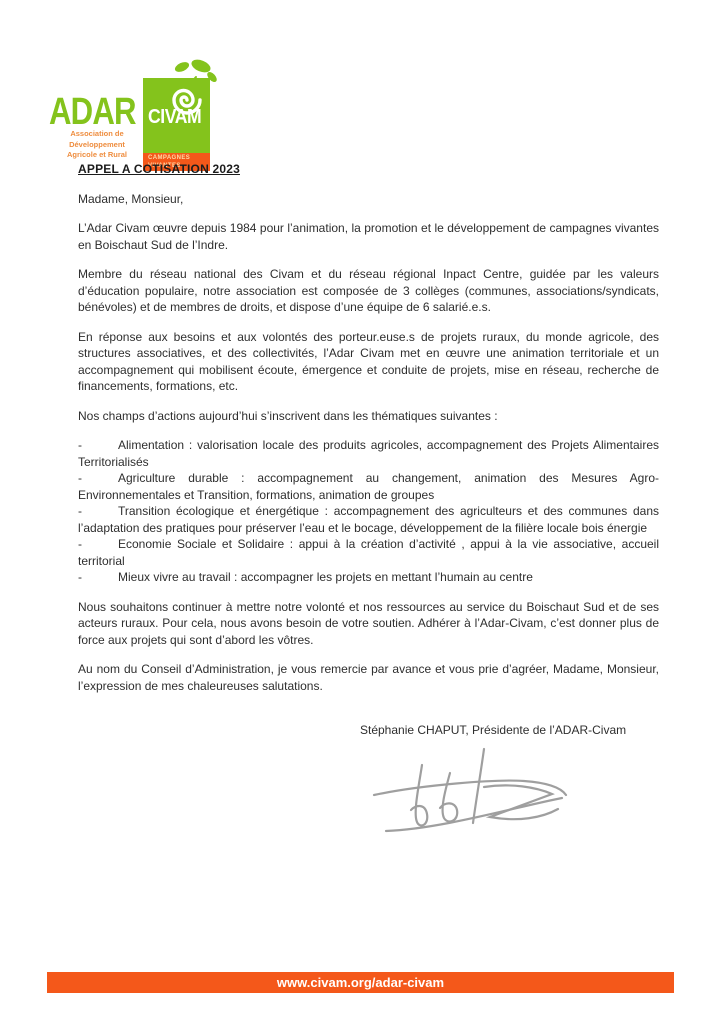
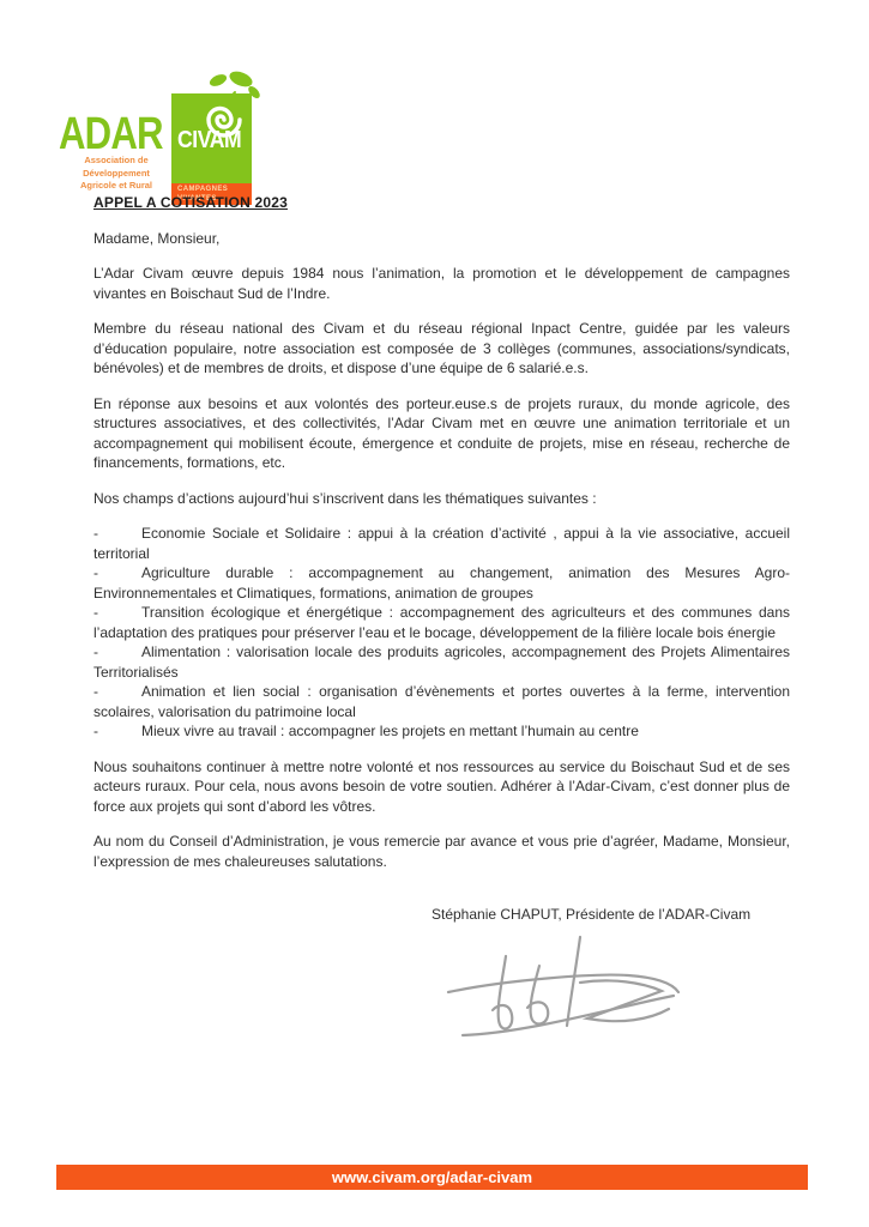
  ADAR
  Association de Développement
  Agricole et Rural
  CIVAM
  APPEL A COTISATION 2023
  Madame, Monsieur,
- L’Adar Civam œuvre depuis 1984 pour l’animation, la promotion et le développement de campagnes vivantes en Boischaut Sud de l’Indre.
+ L’Adar Civam œuvre depuis 1984 nous l’animation, la promotion et le développement de campagnes vivantes en Boischaut Sud de l’Indre.
  Membre du réseau national des Civam et du réseau régional Inpact Centre, guidée par les valeurs d’éducation populaire, notre association est composée de 3 collèges (communes, associations/syndicats, bénévoles) et de membres de droits, et dispose d’une équipe de 6 salarié.e.s.
  En réponse aux besoins et aux volontés des porteur.euse.s de projets ruraux, du monde agricole, des structures associatives, et des collectivités, l’Adar Civam met en œuvre une animation territoriale et un accompagnement qui mobilisent écoute, émergence et conduite de projets, mise en réseau, recherche de financements, formations, etc.
  Nos champs d’actions aujourd’hui s’inscrivent dans les thématiques suivantes :
- - Alimentation : valorisation locale des produits agricoles, accompagnement des Projets Alimentaires Territorialisés
+ - Economie Sociale et Solidaire : appui à la création d’activité , appui à la vie associative, accueil territorial
- - Agriculture durable : accompagnement au changement, animation des Mesures Agro-Environnementales et Transition, formations, animation de groupes
+ - Agriculture durable : accompagnement au changement, animation des Mesures Agro-Environnementales et Climatiques, formations, animation de groupes
  - Transition écologique et énergétique : accompagnement des agriculteurs et des communes dans l’adaptation des pratiques pour préserver l’eau et le bocage, développement de la filière locale bois énergie
- - Economie Sociale et Solidaire : appui à la création d’activité , appui à la vie associative, accueil territorial
+ - Alimentation : valorisation locale des produits agricoles, accompagnement des Projets Alimentaires Territorialisés
+ - Animation et lien social : organisation d’évènements et portes ouvertes à la ferme, intervention scolaires, valorisation du patrimoine local
  - Mieux vivre au travail : accompagner les projets en mettant l’humain au centre
  Nous souhaitons continuer à mettre notre volonté et nos ressources au service du Boischaut Sud et de ses acteurs ruraux. Pour cela, nous avons besoin de votre soutien. Adhérer à l’Adar-Civam, c’est donner plus de force aux projets qui sont d’abord les vôtres.
  Au nom du Conseil d’Administration, je vous remercie par avance et vous prie d’agréer, Madame, Monsieur, l’expression de mes chaleureuses salutations.
  Stéphanie CHAPUT, Présidente de l’ADAR-Civam
  www.civam.org/adar-civam
